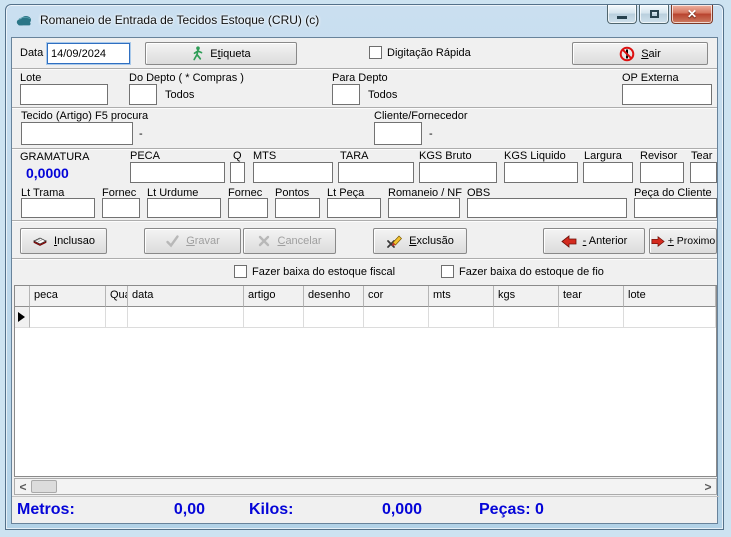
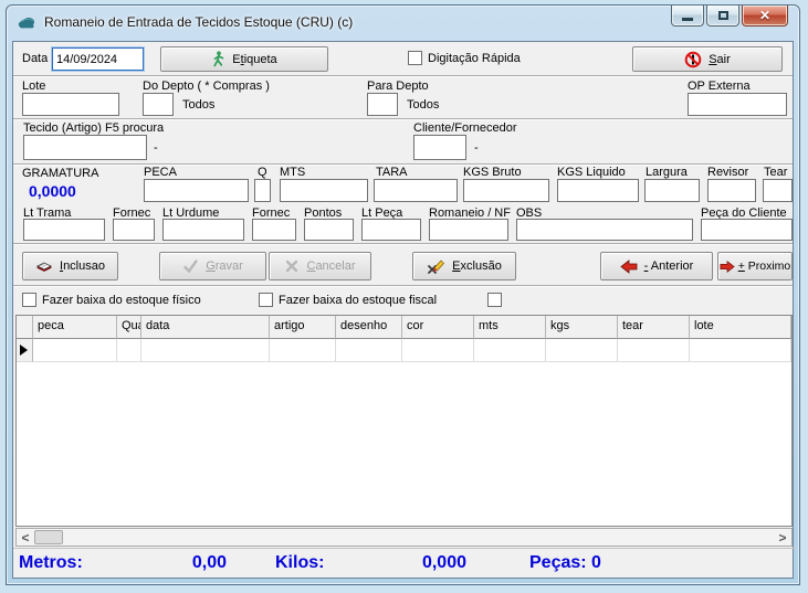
  Romaneio de Entrada de Tecidos Estoque (CRU) (c)
  ✕
  Data
  14/09/2024
  Etiqueta
  Digitação Rápida
  Sair
  Lote
  Do Depto ( * Compras )
  Todos
  Para Depto
  Todos
  OP Externa
  Tecido (Artigo) F5 procura
  -
  Cliente/Fornecedor
  -
  GRAMATURA
  0,0000
  PECA
  Q
  MTS
  TARA
  KGS Bruto
  KGS Liquido
  Largura
  Revisor
  Tear
  Lt Trama
  Fornec
  Lt Urdume
  Fornec
  Pontos
  Lt Peça
  Romaneio / NF
  OBS
  Peça do Cliente
  Inclusao
  Gravar
  Cancelar
  Exclusão
  - Anterior
  + Proximo
+ Fazer baixa do estoque físico
  Fazer baixa do estoque fiscal
- Fazer baixa do estoque de fio
  peca
  data
  artigo
  desenho
  cor
  mts
  kgs
  tear
  lote
  <
  >
  Metros:
  0,00
  Kilos:
  0,000
  Peças: 0
